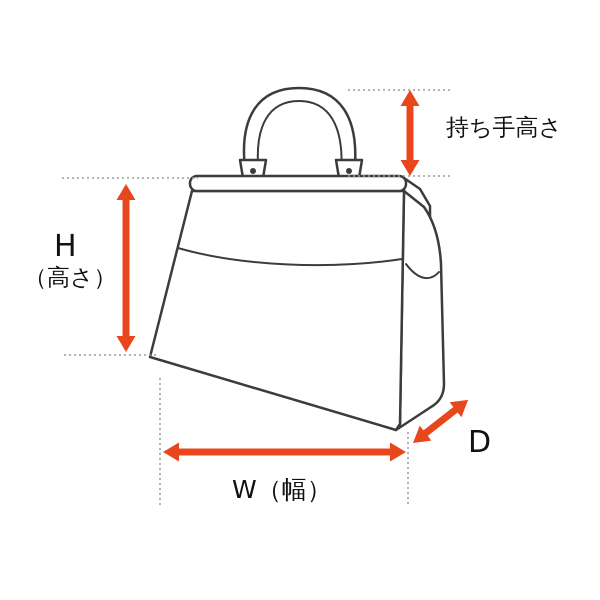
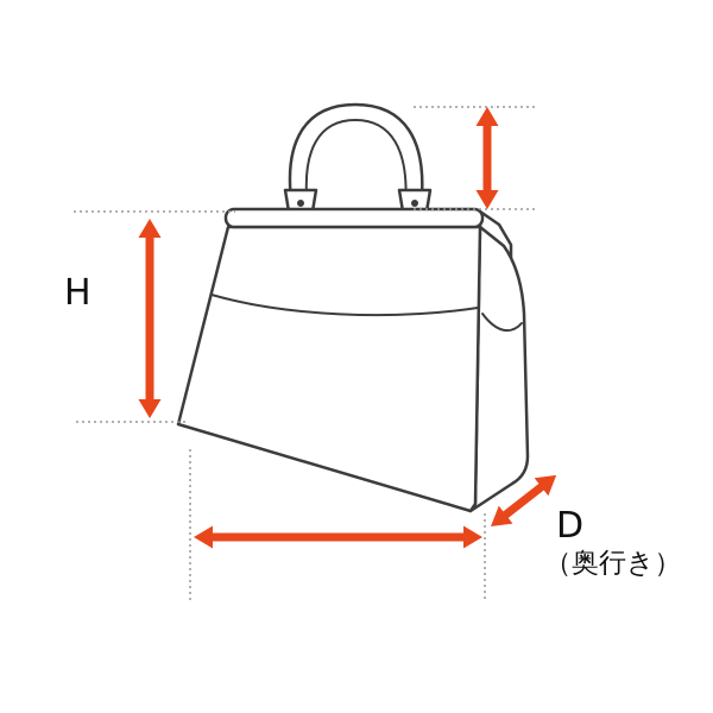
- 持ち手高さ
  H
- （高さ）
- W（幅）
  D
+ （奥行き）
